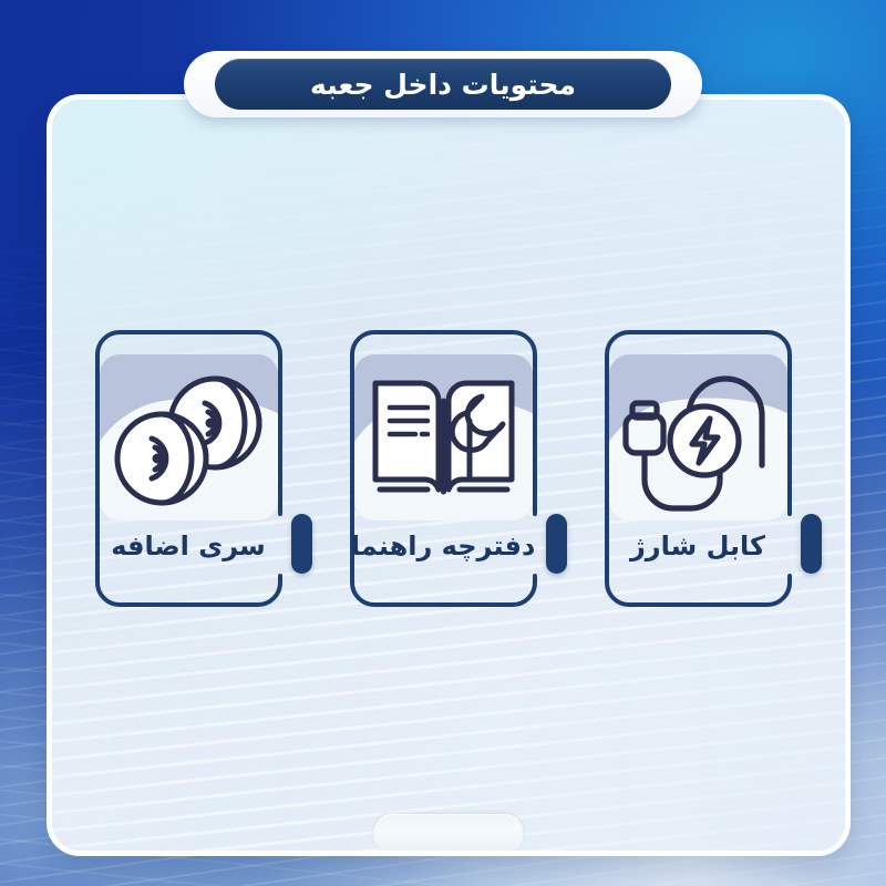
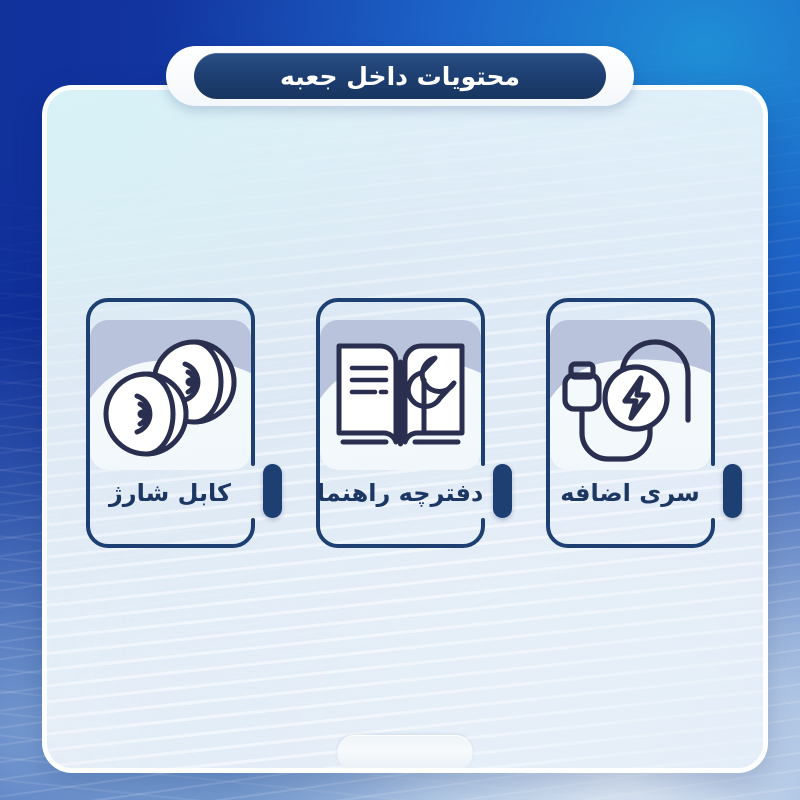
  محتویات داخل جعبه
- کابل شارژ
+ سری اضافه
  دفترچه راهنما
- سری اضافه
+ کابل شارژ
